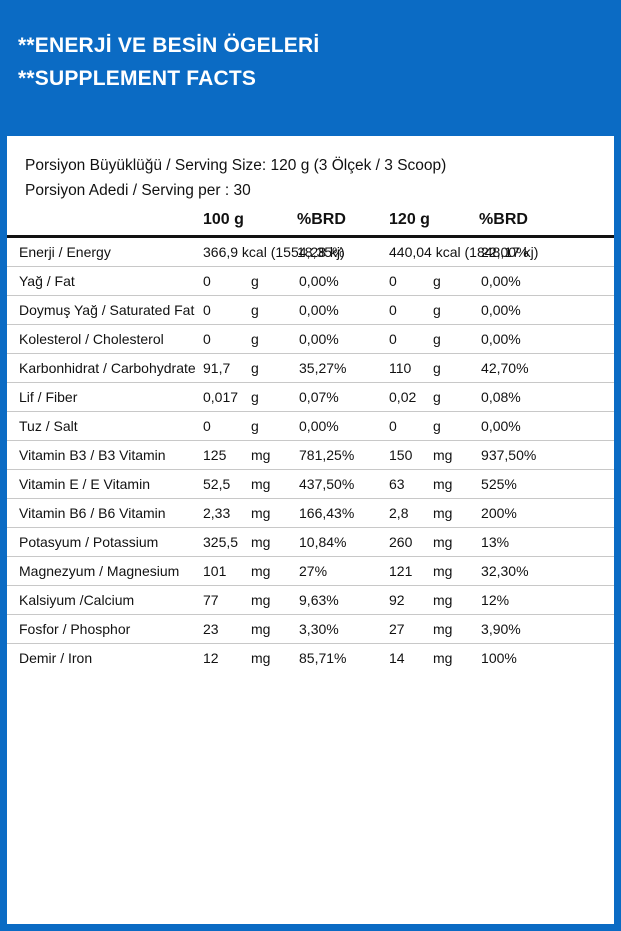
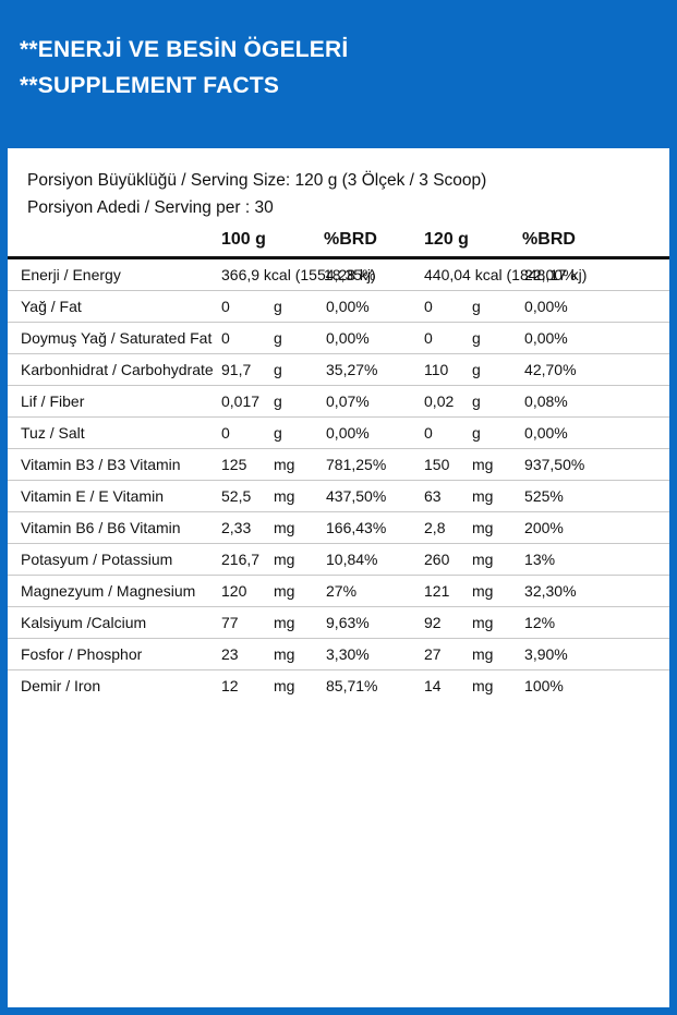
  **ENERJİ VE BESİN ÖGELERİ
  **SUPPLEMENT FACTS
  Porsiyon Büyüklüğü / Serving Size: 120 g (3 Ölçek / 3 Scoop)
  Porsiyon Adedi / Serving per : 30
  	100 g	%BRD	120 g	%BRD
  Enerji / Energy	366,9 kcal (155	18,35%	440,04 kcal (1j)	22,00%
  Yağ / Fat	0	g	0,00%	0	g	0,00%
  Doymuş Yağ / Saturated Fat	0	g	0,00%	0	g	0,00%
- Kolesterol / Cholesterol	0	g	0,00%	0	g	0,00%
  Karbonhidrat / Carbohydrate	91,7	g	35,27%	110	g	42,70%
  Lif / Fiber	0,017	g	0,07%	0,02	g	0,08%
  Tuz / Salt	0	g	0,00%	0	g	0,00%
  Vitamin B3 / B3 Vitamin	125	mg	781,25%	150	mg	937,50%
  Vitamin E / E Vitamin	52,5	mg	437,50%	63	mg	525%
  Vitamin B6 / B6 Vitamin	2,33	mg	166,43%	2,8	mg	200%
- Potasyum / Potassium	325,5	mg	10,84%	260	mg	13%
+ Potasyum / Potassium	216,7	mg	10,84%	260	mg	13%
- Magnezyum / Magnesium	101	mg	27%	121	mg	32,30%
+ Magnezyum / Magnesium	120	mg	27%	121	mg	32,30%
  Kalsiyum /Calcium	77	mg	9,63%	92	mg	12%
  Fosfor / Phosphor	23	mg	3,30%	27	mg	3,90%
  Demir / Iron	12	mg	85,71%	14	mg	100%
